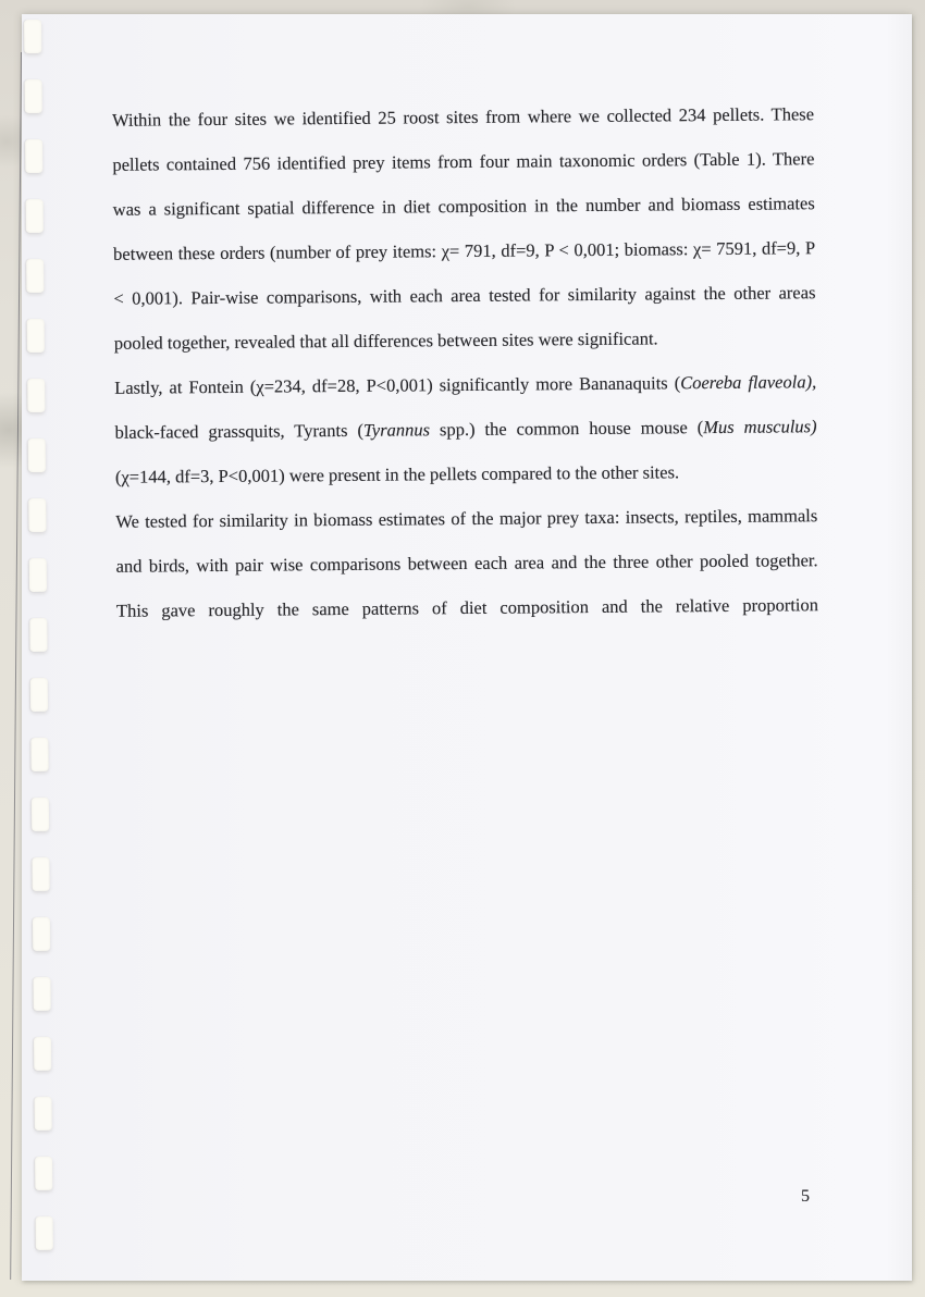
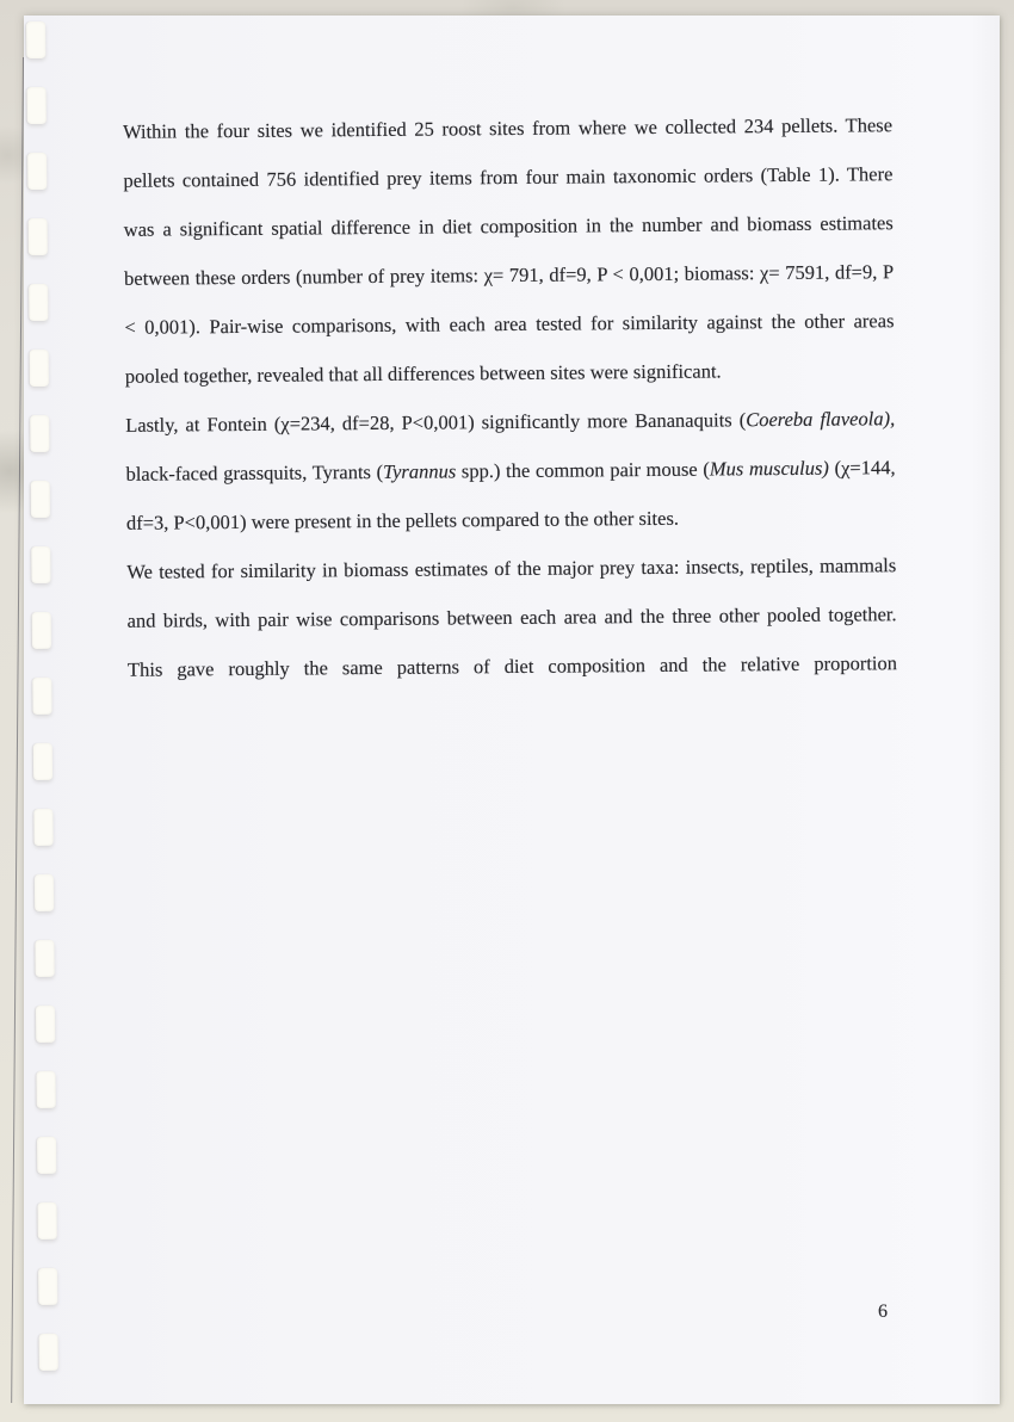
  Within the four sites we identified 25 roost sites from where we collected 234 pellets. These pellets contained 756 identified prey items from four main taxonomic orders (Table 1). There was a significant spatial difference in diet composition in the number and biomass estimates between these orders (number of prey items: χ= 791, df=9, P < 0,001; biomass: χ= 7591, df=9, P < 0,001). Pair-wise comparisons, with each area tested for similarity against the other areas pooled together, revealed that all differences between sites were significant.
- Lastly, at Fontein (χ=234, df=28, P<0,001) significantly more Bananaquits (Coereba flaveola), black-faced grassquits, Tyrants (Tyrannus spp.) the common house mouse (Mus musculus) (χ=144, df=3, P<0,001) were present in the pellets compared to the other sites.
+ Lastly, at Fontein (χ=234, df=28, P<0,001) significantly more Bananaquits (Coereba flaveola), black-faced grassquits, Tyrants (Tyrannus spp.) the common pair mouse (Mus musculus) (χ=144, df=3, P<0,001) were present in the pellets compared to the other sites.
  We tested for similarity in biomass estimates of the major prey taxa: insects, reptiles, mammals and birds, with pair wise comparisons between each area and the three other pooled together. This gave roughly the same patterns of diet composition and the relative proportion
- 5
+ 6
